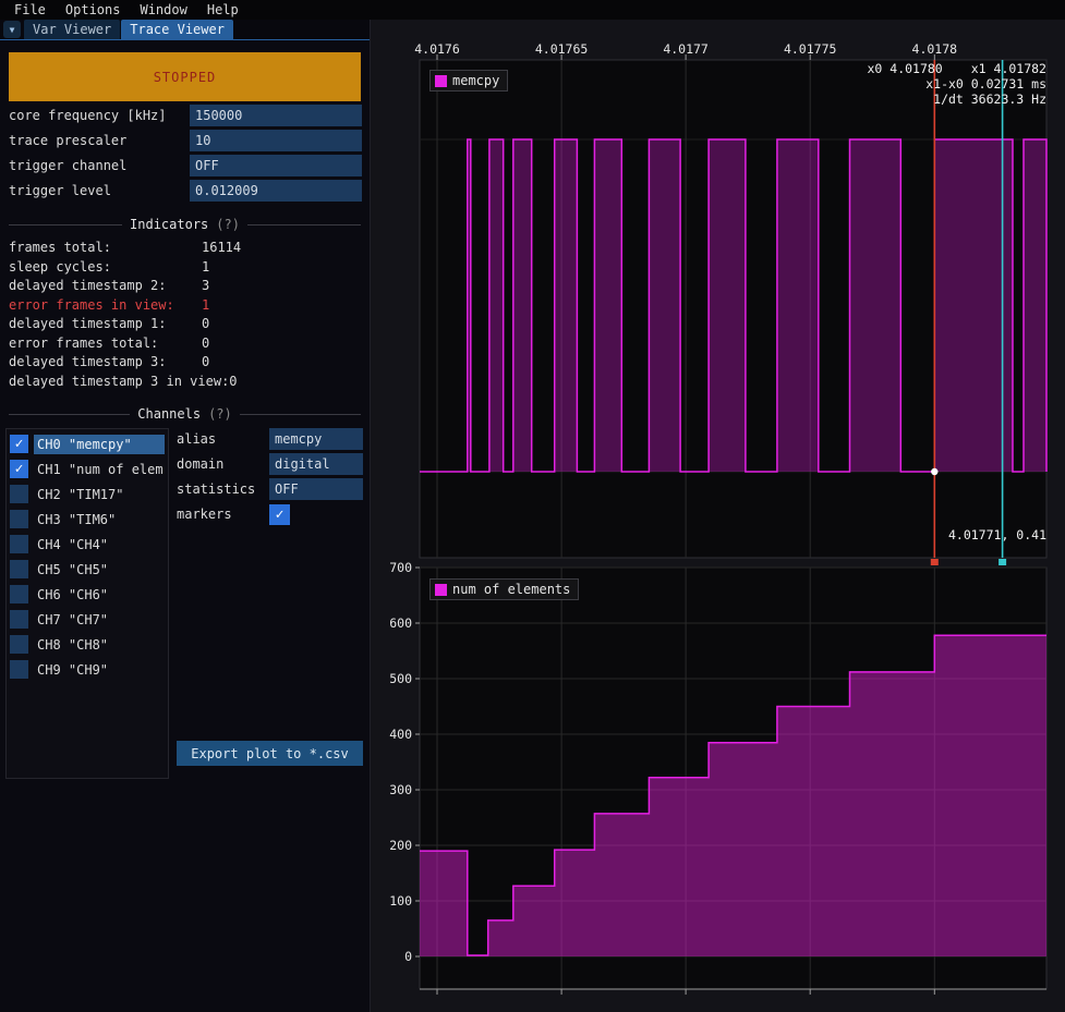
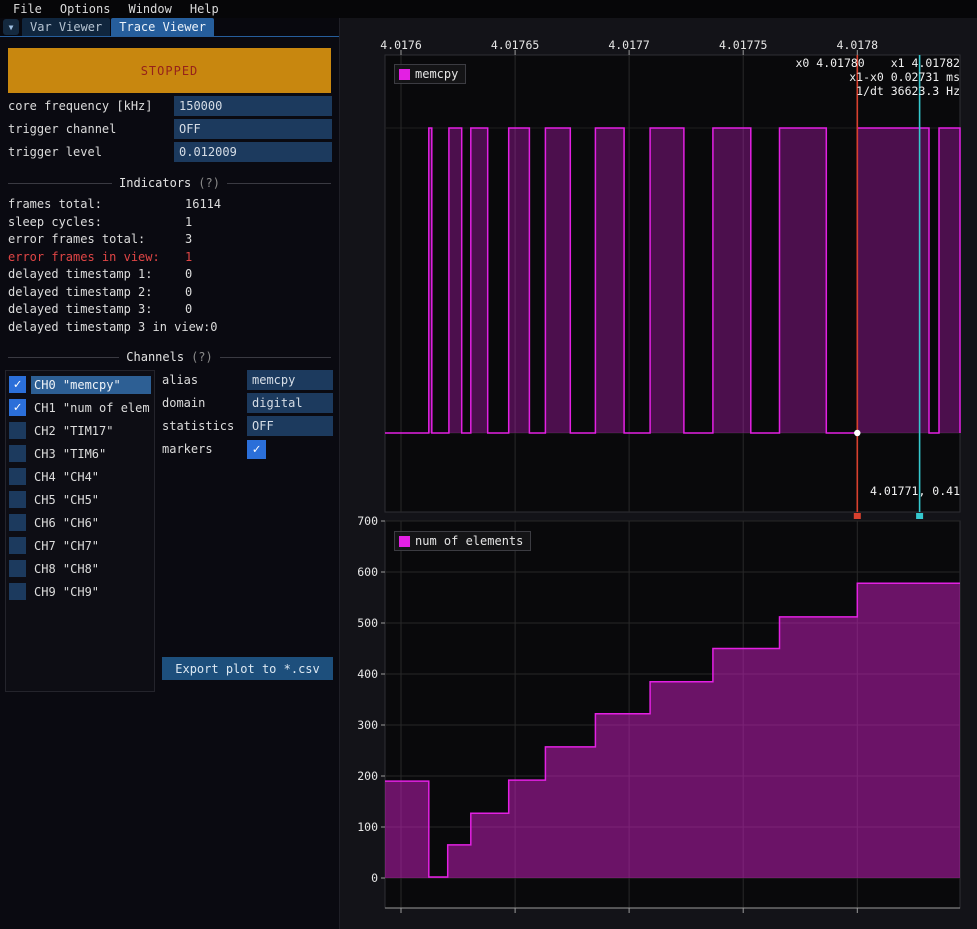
  File
  Options
  Window
  Help
  ▼
  Var Viewer
  Trace Viewer
  STOPPED
  core frequency [kHz]
  150000
- trace prescaler
- 10
  trigger channel
  OFF
  trigger level
  0.012009
  Indicators
  (?)
  frames total:
  16114
  sleep cycles:
  1
- delayed timestamp 2:
+ error frames total:
  3
  error frames in view:
  1
  delayed timestamp 1:
  0
- error frames total:
+ delayed timestamp 2:
  0
  delayed timestamp 3:
  0
  delayed timestamp 3 in view:
  0
  Channels
  (?)
  CH0 "memcpy"
  CH1 "num of elem
  CH2 "TIM17"
  CH3 "TIM6"
  CH4 "CH4"
  CH5 "CH5"
  CH6 "CH6"
  CH7 "CH7"
  CH8 "CH8"
  CH9 "CH9"
  alias
  memcpy
  domain
  digital
  statistics
  OFF
  markers
  Export plot to *.csv
  4.0176
  4.01765
  4.0177
  4.01775
  4.0178
  memcpy
  x0 4.01780 x1 4.01782
  x1-x0 0.02731 ms
  1/dt 36623.3 Hz
  4.01771, 0.41
  0
  100
  200
  300
  400
  500
  600
  700
  num of elements
